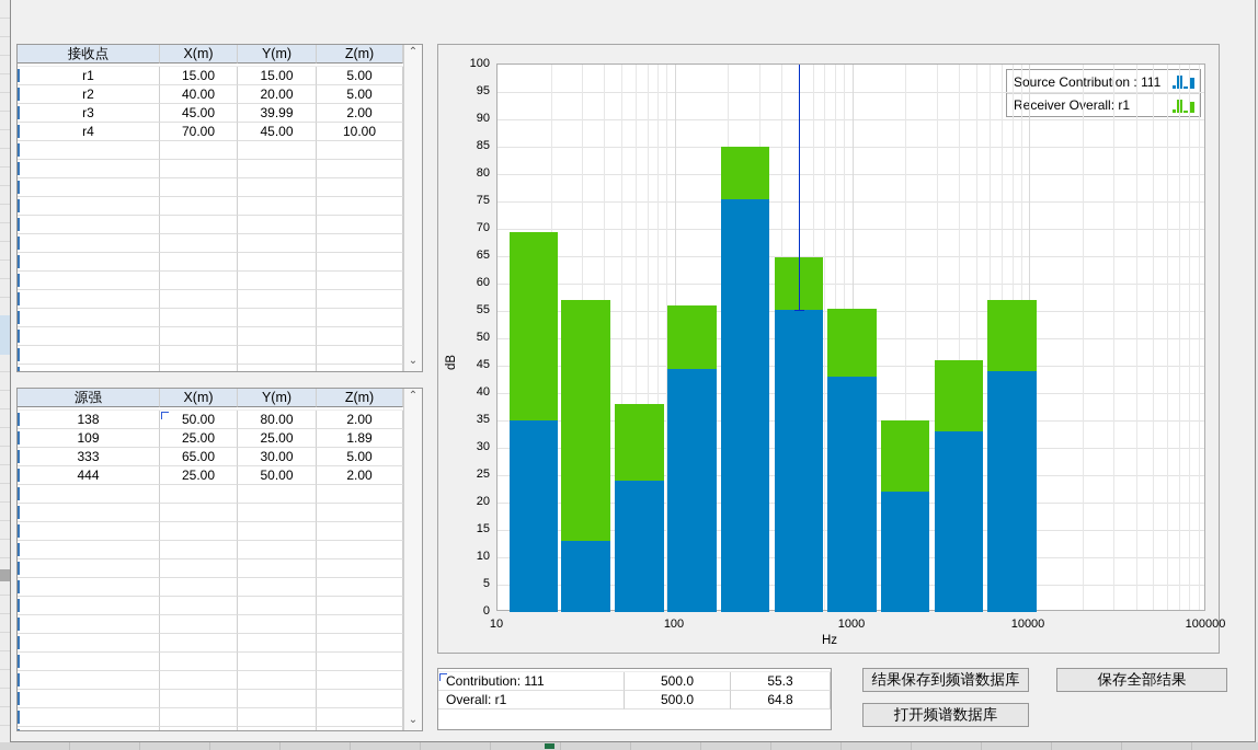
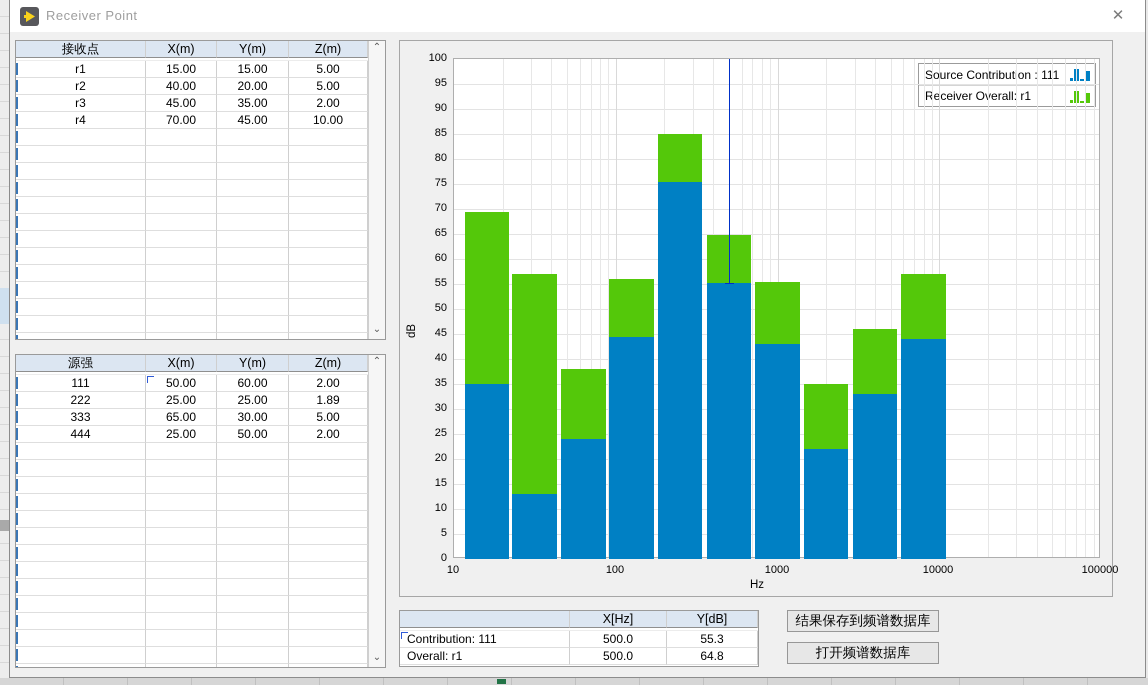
+ Receiver Point
+ ✕
  接收点
  X(m)
  Y(m)
  Z(m)
  r1
  15.00
  15.00
  5.00
  r2
  40.00
  20.00
  5.00
  r3
  45.00
- 39.99
+ 35.00
  2.00
  r4
  70.00
  45.00
  10.00
  ⌃
  ⌄
  源强
  X(m)
  Y(m)
  Z(m)
- 138
+ 111
  50.00
- 80.00
+ 60.00
  2.00
- 109
+ 222
  25.00
  25.00
  1.89
  333
  65.00
  30.00
  5.00
  444
  25.00
  50.00
  2.00
  ⌃
  ⌄
  Source Contributon 111
  Receiver Oerall: r1
  Hz
  0
  5
  10
  15
  20
  25
  30
  35
  40
  45
  50
  55
  60
  65
  70
  75
  80
  85
  90
  95
  100
  10
  100
  1000
  10000
  100000
+ X[Hz]
+ Y[dB]
  Contribution: 111
  500.0
  55.3
  Overall: r1
  500.0
  64.8
  结果保存到频谱数据库
- 保存全部结果
  打开频谱数据库
